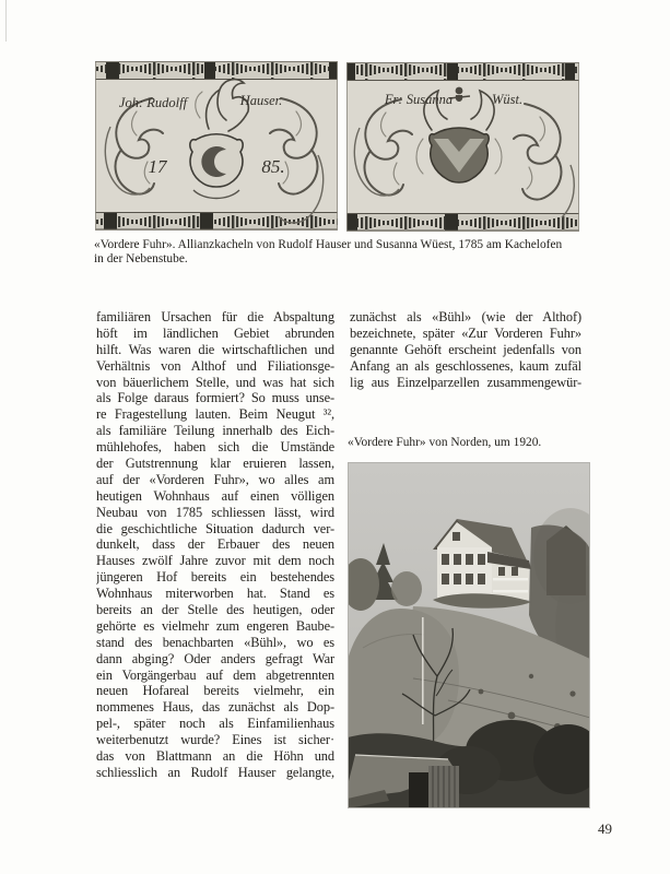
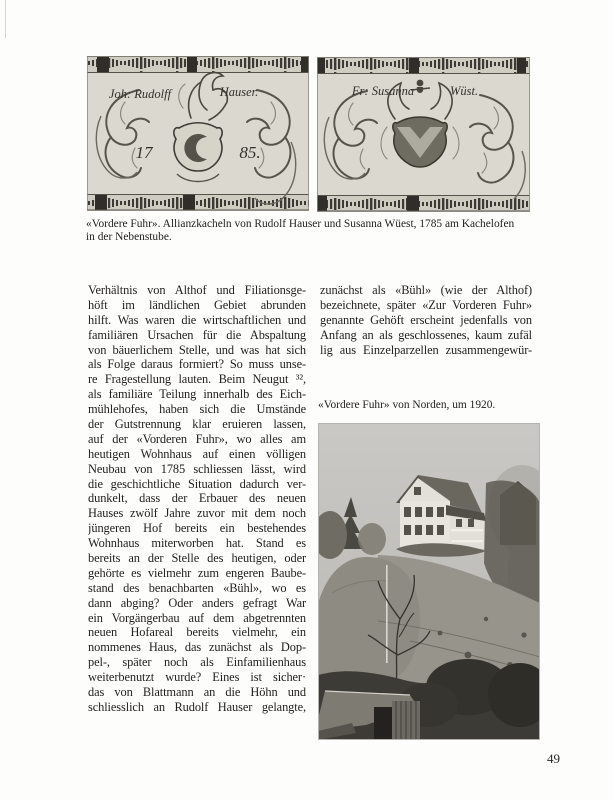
  Joh: Rudolff
  Hauser.
  17
  85.
  Fr: Susanna
  Wüst.
  «Vordere Fuhr». Allianzkacheln von Rudolf Hauser und Susanna Wüest, 1785 am Kachelofen
  in der Nebenstube.
- familiären Ursachen für die Abspaltung
+ Verhältnis von Althof und Filiationsge-
  höft im ländlichen Gebiet abrunden
  hilft. Was waren die wirtschaftlichen und
- Verhältnis von Althof und Filiationsge-
+ familiären Ursachen für die Abspaltung
  von bäuerlichem Stelle, und was hat sich
  als Folge daraus formiert? So muss unse-
  re Fragestellung lauten. Beim Neugut ³²,
  als familiäre Teilung innerhalb des Eich-
  mühlehofes, haben sich die Umstände
  der Gutstrennung klar eruieren lassen,
  auf der «Vorderen Fuhr», wo alles am
  heutigen Wohnhaus auf einen völligen
  Neubau von 1785 schliessen lässt, wird
  die geschichtliche Situation dadurch ver-
  dunkelt, dass der Erbauer des neuen
  Hauses zwölf Jahre zuvor mit dem noch
  jüngeren Hof bereits ein bestehendes
  Wohnhaus miterworben hat. Stand es
  bereits an der Stelle des heutigen, oder
  gehörte es vielmehr zum engeren Baube-
  stand des benachbarten «Bühl», wo es
  dann abging? Oder anders gefragt War
  ein Vorgängerbau auf dem abgetrennten
  neuen Hofareal bereits vielmehr, ein
  nommenes Haus, das zunächst als Dop-
  pel-, später noch als Einfamilienhaus
  weiterbenutzt wurde? Eines ist sicher·
  das von Blattmann an die Höhn und
  schliesslich an Rudolf Hauser gelangte,
  zunächst als «Bühl» (wie der Althof)
  bezeichnete, später «Zur Vorderen Fuhr»
  genannte Gehöft erscheint jedenfalls von
  Anfang an als geschlossenes, kaum zufäl
  lig aus Einzelparzellen zusammengewür-
  «Vordere Fuhr» von Norden, um 1920.
  49
